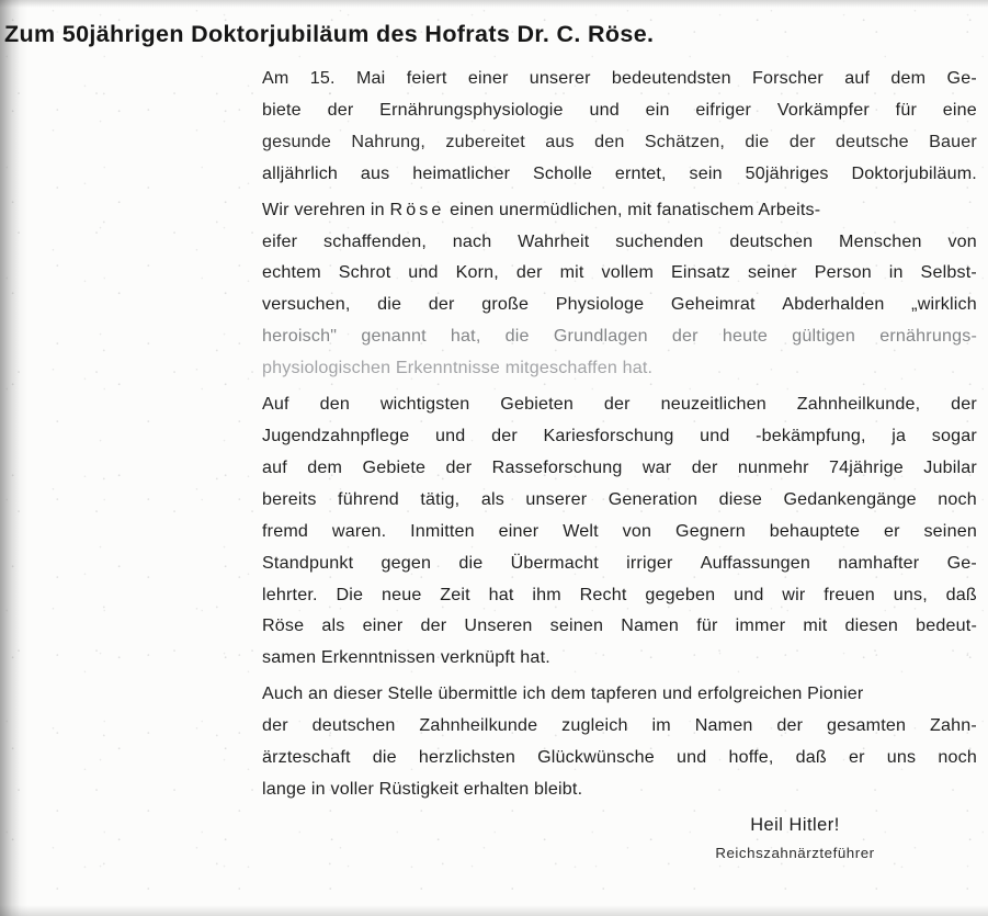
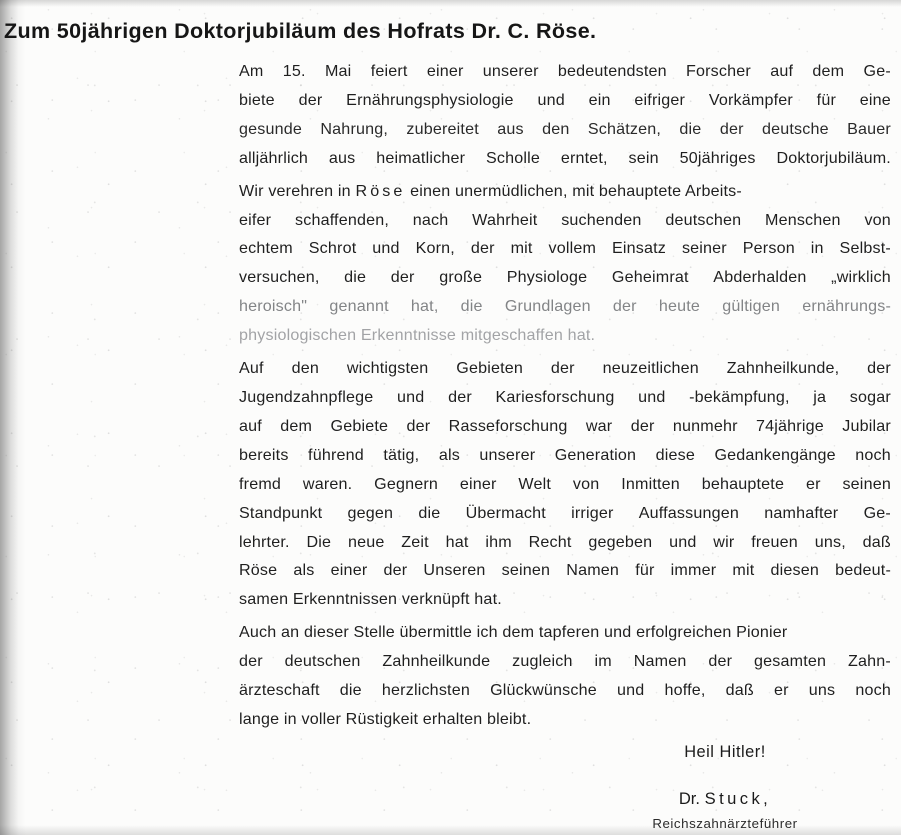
  Zum 50jährigen Doktorjubiläum des Hofrats Dr. C. Röse.
  Am
  15.
  Mai
  feiert
  einer
  unserer
  bedeutendsten
  Forscher
  auf
  dem
  Ge-
  biete
  der
  Ernährungsphysiologie
  und
  ein
  eifriger
  Vorkämpfer
  für
  eine
  gesunde
  Nahrung,
  zubereitet
  aus
  den
  Schätzen,
  die
  der
  deutsche
  Bauer
  alljährlich
  aus
  heimatlicher
  Scholle
  erntet,
  sein
  50jähriges
  Doktorjubiläum.
- Wir verehren in Röse einen unermüdlichen, mit fanatischem Arbeits-
+ Wir verehren in Röse einen unermüdlichen, mit behauptete Arbeits-
  eifer
  schaffenden,
  nach
  Wahrheit
  suchenden
  deutschen
  Menschen
  von
  echtem
  Schrot
  und
  Korn,
  der
  mit
  vollem
  Einsatz
  seiner
  Person
  in
  Selbst-
  versuchen,
  die
  der
  große
  Physiologe
  Geheimrat
  Abderhalden
  „wirklich
  heroisch"
  genannt
  hat,
  die
  Grundlagen
  der
  heute
  gültigen
  ernährungs-
  physiologischen Erkenntnisse mitgeschaffen hat.
  Auf
  den
  wichtigsten
  Gebieten
  der
  neuzeitlichen
  Zahnheilkunde,
  der
  Jugendzahnpflege
  und
  der
  Kariesforschung
  und
  -bekämpfung,
  ja
  sogar
  auf
  dem
  Gebiete
  der
  Rasseforschung
  war
  der
  nunmehr
  74jährige
  Jubilar
  bereits
  führend
  tätig,
  als
  unserer
  Generation
  diese
  Gedankengänge
  noch
  fremd
  waren.
- Inmitten
+ Gegnern
  einer
  Welt
  von
- Gegnern
+ Inmitten
  behauptete
  er
  seinen
  Standpunkt
  gegen
  die
  Übermacht
  irriger
  Auffassungen
  namhafter
  Ge-
  lehrter.
  Die
  neue
  Zeit
  hat
  ihm
  Recht
  gegeben
  und
  wir
  freuen
  uns,
  daß
  Röse
  als
  einer
  der
  Unseren
  seinen
  Namen
  für
  immer
  mit
  diesen
  bedeut-
  samen Erkenntnissen verknüpft hat.
  Auch an dieser Stelle übermittle ich dem tapferen und erfolgreichen Pionier
  der
  deutschen
  Zahnheilkunde
  zugleich
  im
  Namen
  der
  gesamten
  Zahn-
  ärzteschaft
  die
  herzlichsten
  Glückwünsche
  und
  hoffe,
  daß
  er
  uns
  noch
  lange in voller Rüstigkeit erhalten bleibt.
  Heil Hitler!
+ Dr. Stuck,
  Reichszahnärzteführer
